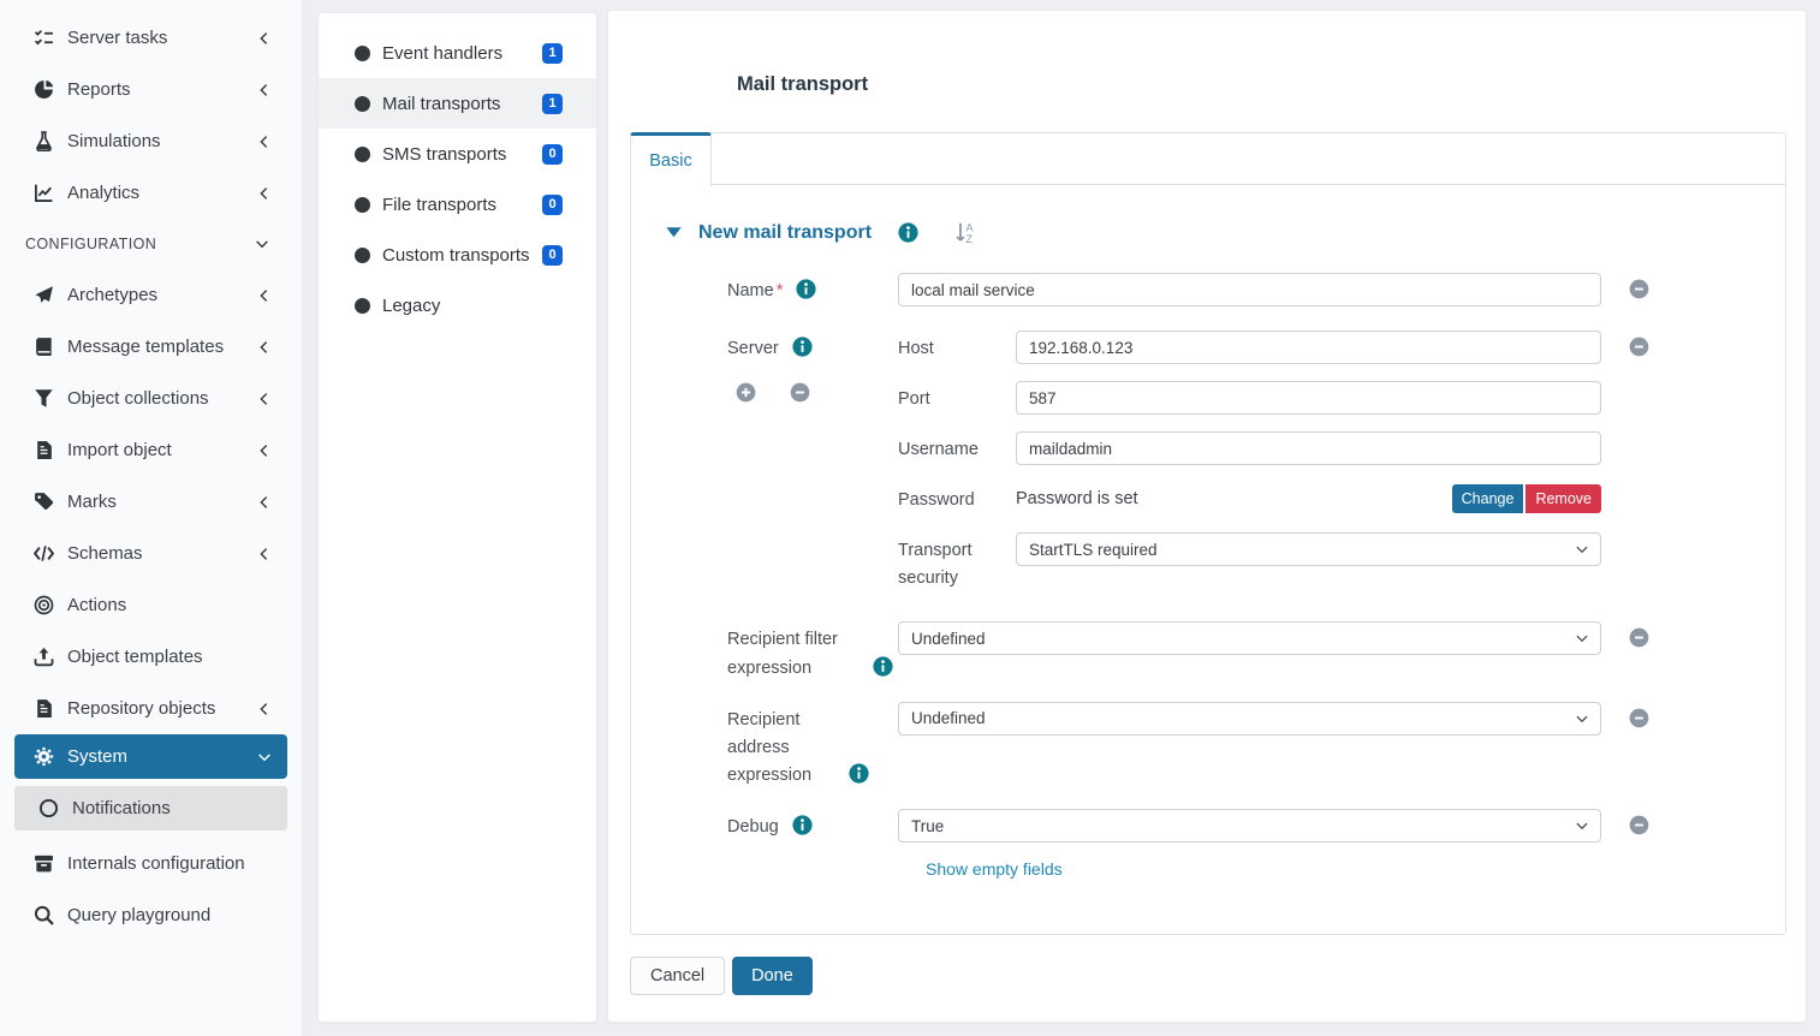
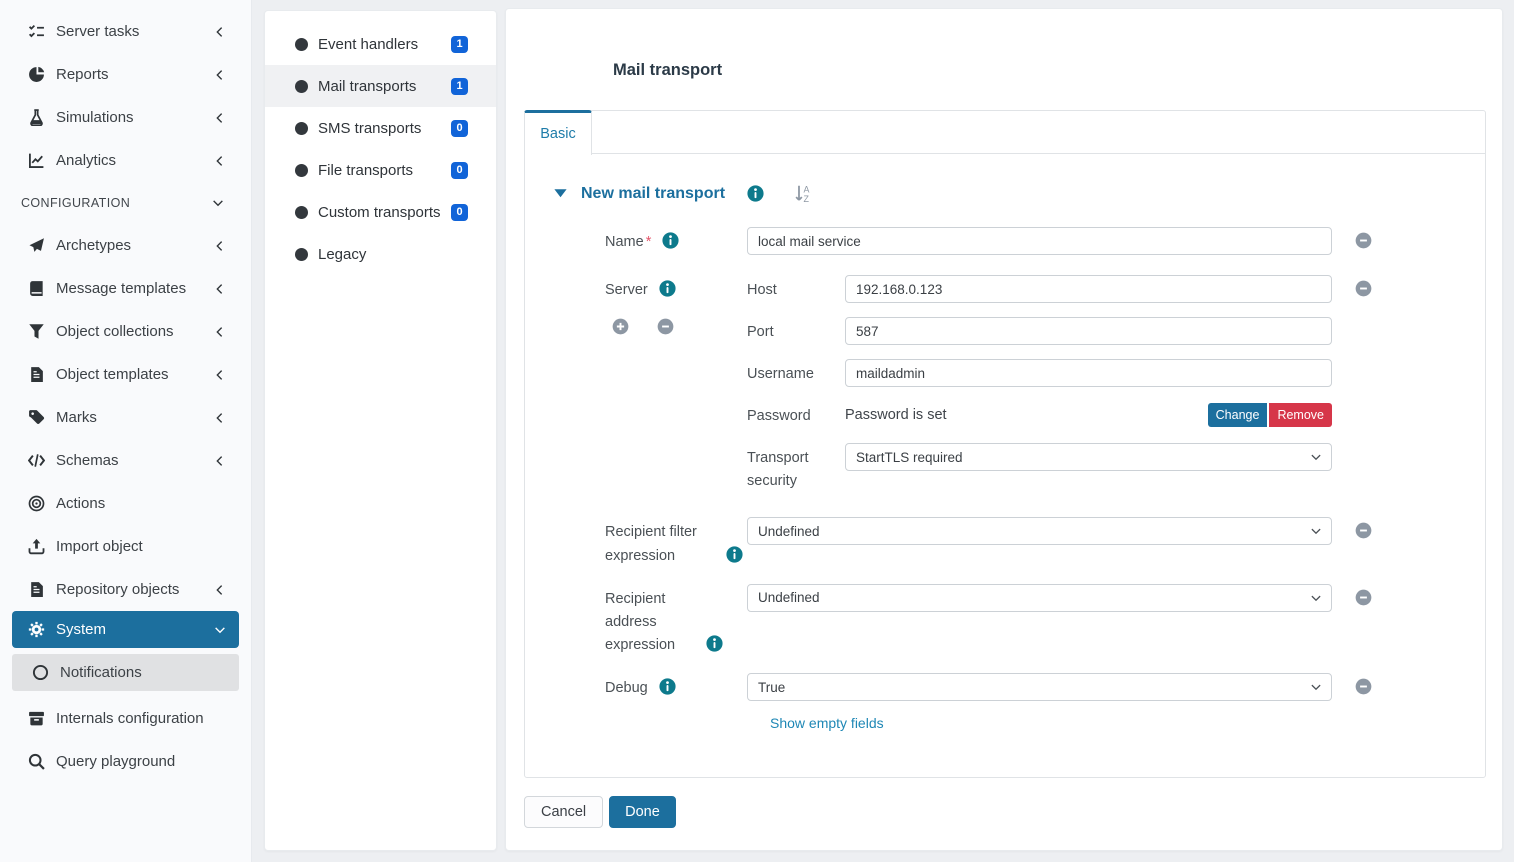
  Server tasks
  Reports
  Simulations
  Analytics
  CONFIGURATION
  Archetypes
  Message templates
  Object collections
- Import object
+ Object templates
  Marks
  Schemas
  Actions
- Object templates
+ Import object
  Repository objects
  System
  Notifications
  Internals configuration
  Query playground
  Event handlers
  1
  Mail transports
  1
  SMS transports
  0
  File transports
  0
  Custom transports
  0
  Legacy
  Mail transport
  Basic
  New mail transport
  A
  Z
  Name *
  local mail service
  Server
  Host
  192.168.0.123
  Port
  587
  Username
  maildadmin
  Password
  Password is set
  Change
  Remove
  Transport security
  StartTLS required
  Recipient filter expression
  Undefined
  Recipient address expression
  Undefined
  Debug
  True
  Show empty fields
  Cancel
  Done
